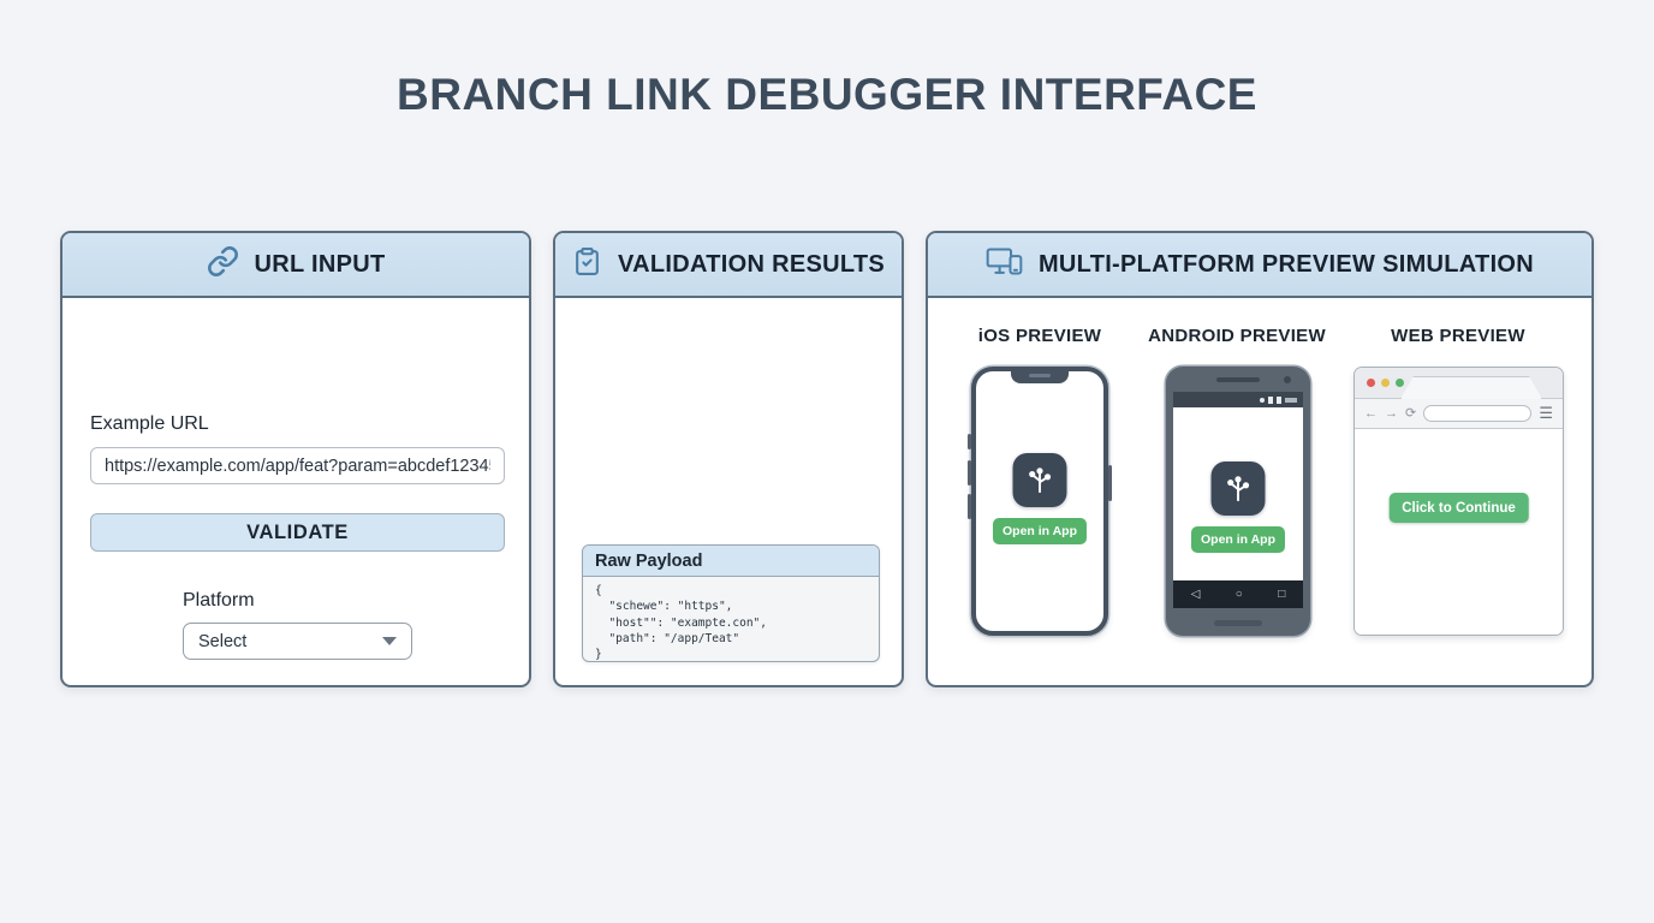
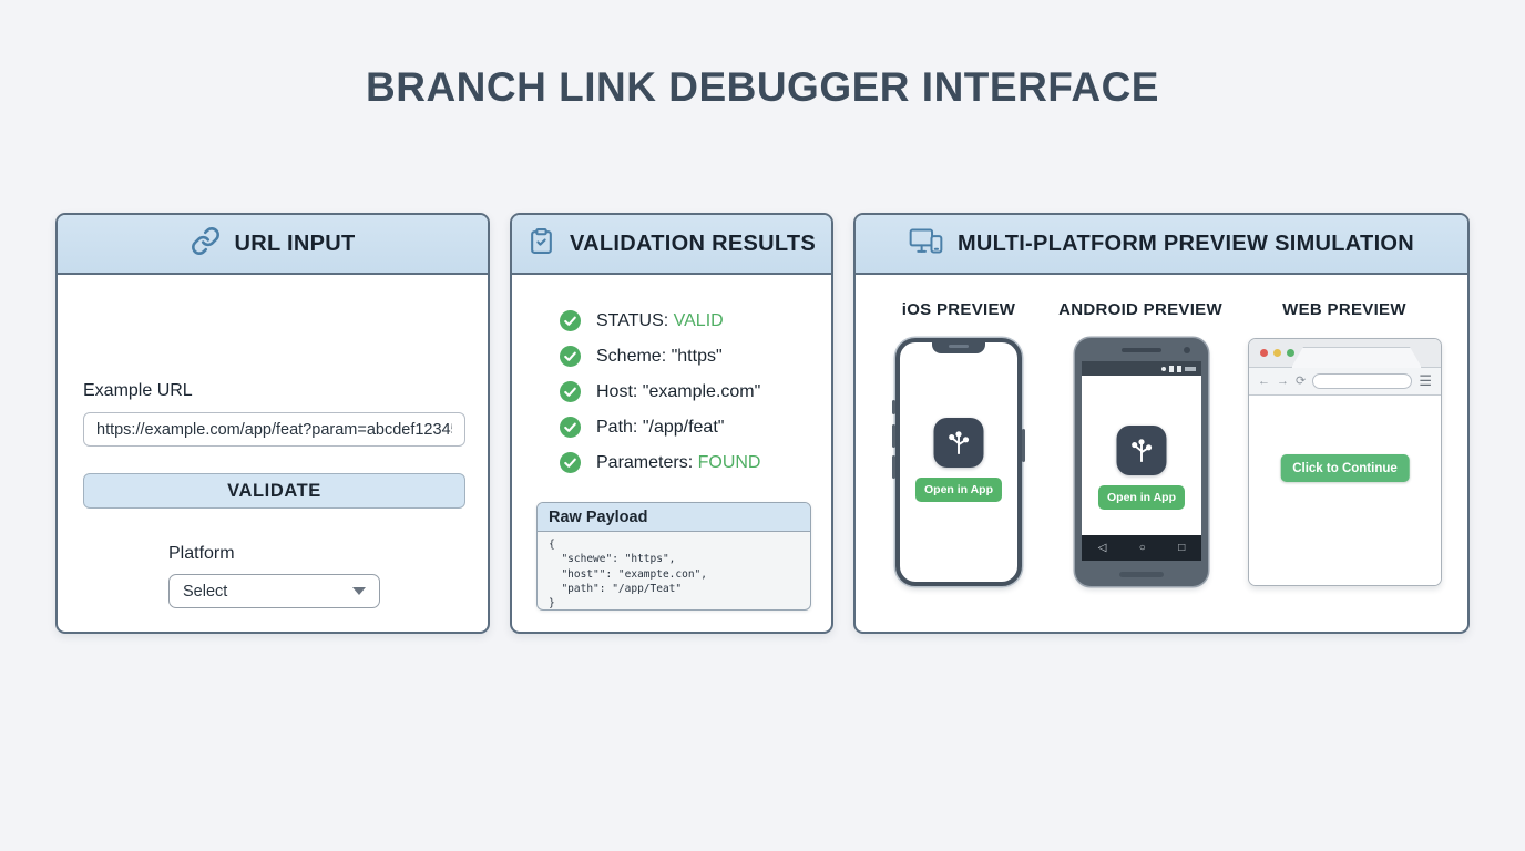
  BRANCH LINK DEBUGGER INTERFACE
  URL INPUT
  Example URL
  https://example.com/app/feat?param=abcdef1234
  VALIDATE
  Platform
  Select
  VALIDATION RESULTS
+ STATUS: VALID
+ Scheme: "https"
+ Host: "example.com"
+ Path: "/app/feat"
+ Parameters: FOUND
  Raw Payload
  {
  "schewe": "https",
  "host"": "exampte.con",
  "path": "/app/Teat"
  }
  MULTI-PLATFORM PREVIEW SIMULATION
  iOS PREVIEW
  ANDROID PREVIEW
  WEB PREVIEW
  Open in App
  Open in App
  ◁
  ○
  □
  ←
  →
  ⟳
  ☰
  Click to Continue
